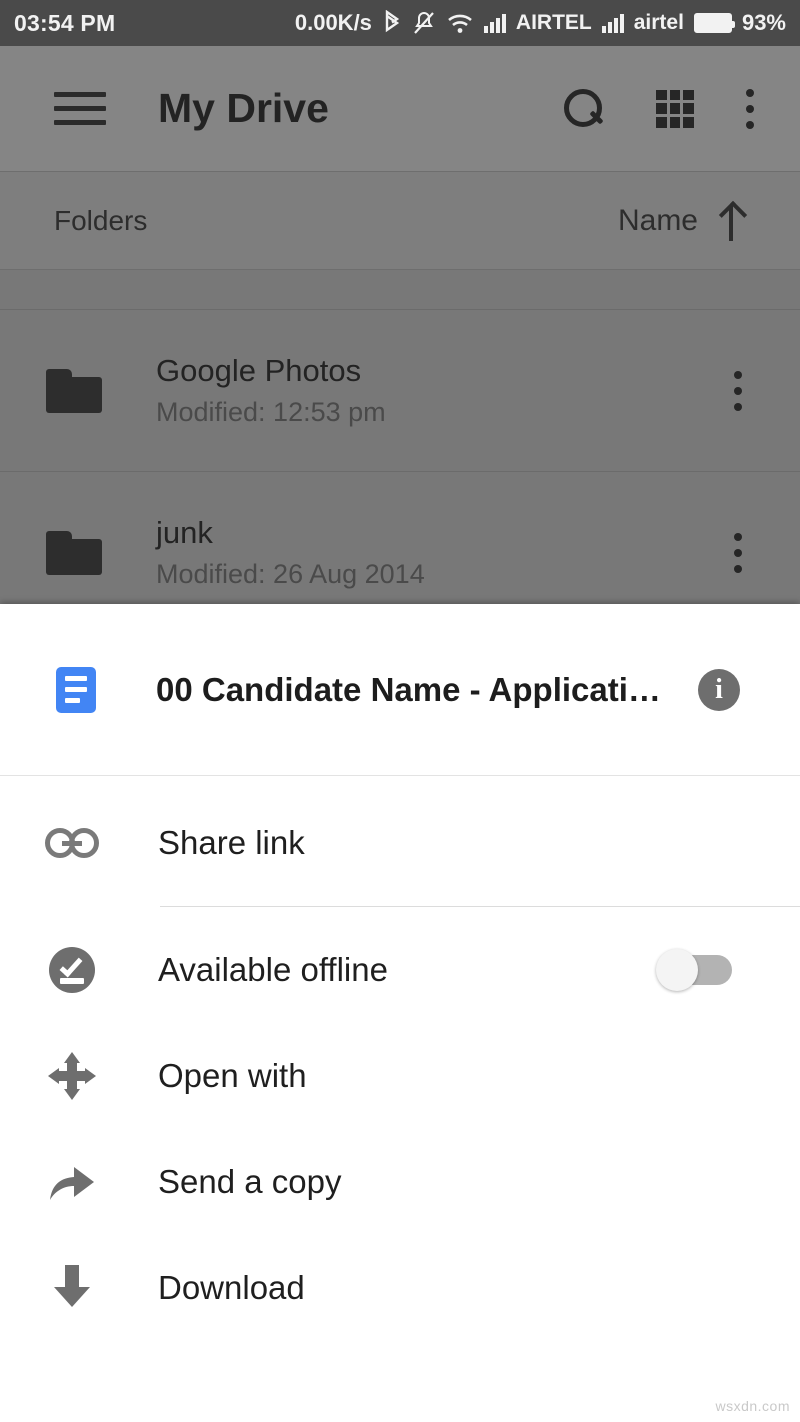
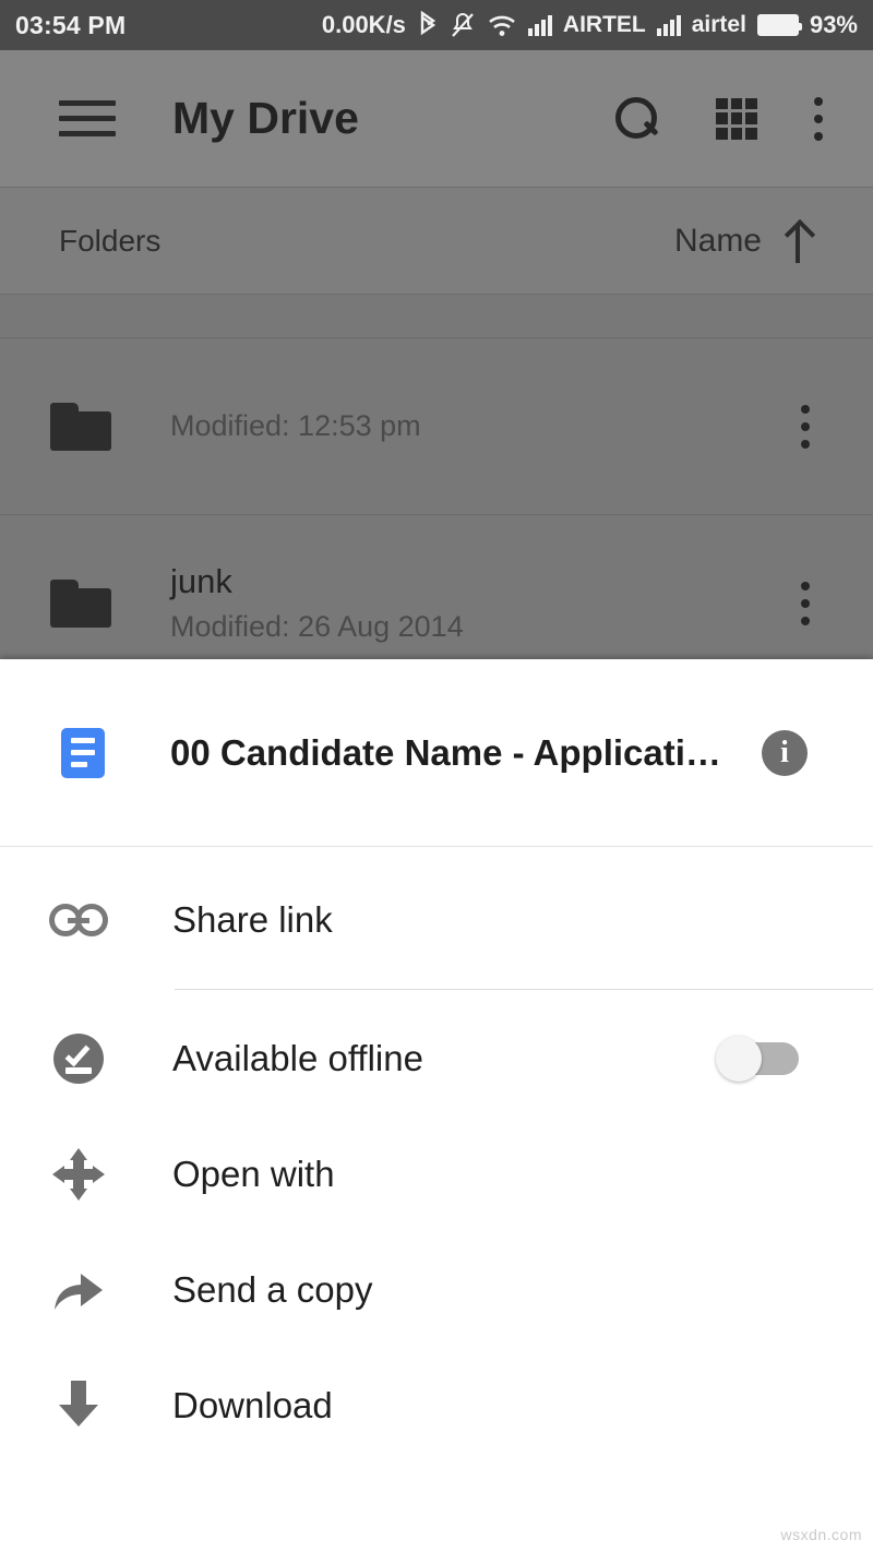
  03:54 PM
  0.00K/s
  AIRTEL
  airtel
  93%
  My Drive
  Folders
  Name
- Google Photos
  Modified: 12:53 pm
  junk
  Modified: 26 Aug 2014
  00 Candidate Name - Applicati…
  i
  Share link
  Available offline
  Open with
  Send a copy
  Download
  wsxdn.com
